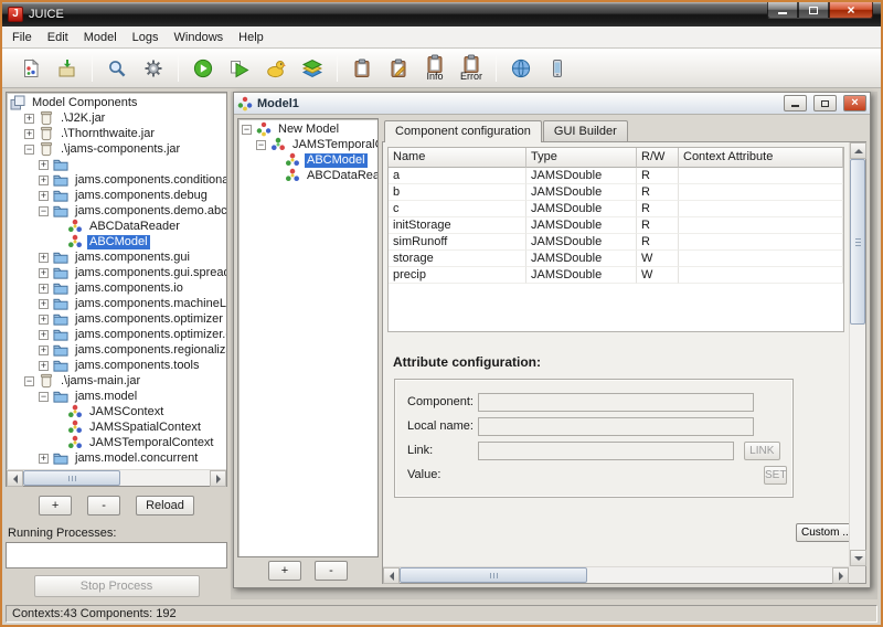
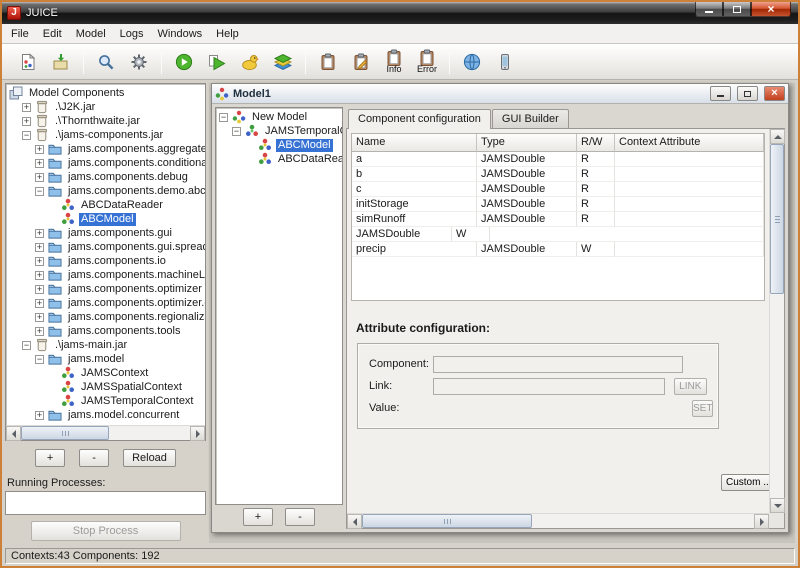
  J
  JUICE
  ×
  File
  Edit
  Model
  Logs
  Windows
  Help
  Info
  Error
  Model Components
  +
  .\J2K.jar
  +
  .\Thornthwaite.jar
  −
  .\jams-components.jar
  +
+ jams.components.aggregate
  +
  jams.components.conditiona
  +
  jams.components.debug
  −
  jams.components.demo.abc
  ABCDataReader
  ABCModel
  +
  jams.components.gui
  +
  jams.components.gui.sprea
  +
  jams.components.io
  +
  jams.components.machineL
  +
  jams.components.optimizer
  +
  jams.components.optimizer.
  +
  jams.components.regionaliz
  +
  jams.components.tools
  −
  .\jams-main.jar
  −
  jams.model
  JAMSContext
  JAMSSpatialContext
  JAMSTemporalContext
  +
  jams.model.concurrent
  +
  -
  Reload
  Running Processes:
  Stop Process
  Model1
  ×
  −
  New Model
  −
  ABCModel
  ABCDataRea
  +
  -
  Component configuration
  GUI Builder
  Name
  Type
  R/W
  Context Attribute
  a
  JAMSDouble
  R
  b
  JAMSDouble
  R
  c
  JAMSDouble
  R
  initStorage
  JAMSDouble
  R
  simRunoff
  JAMSDouble
  R
- storage
  JAMSDouble
  W
  precip
  JAMSDouble
  W
  Attribute configuration:
  Component:
- Local name:
  Link:
  LINK
  Value:
  SET
  Custom ..
  Contexts:43 Components: 192
